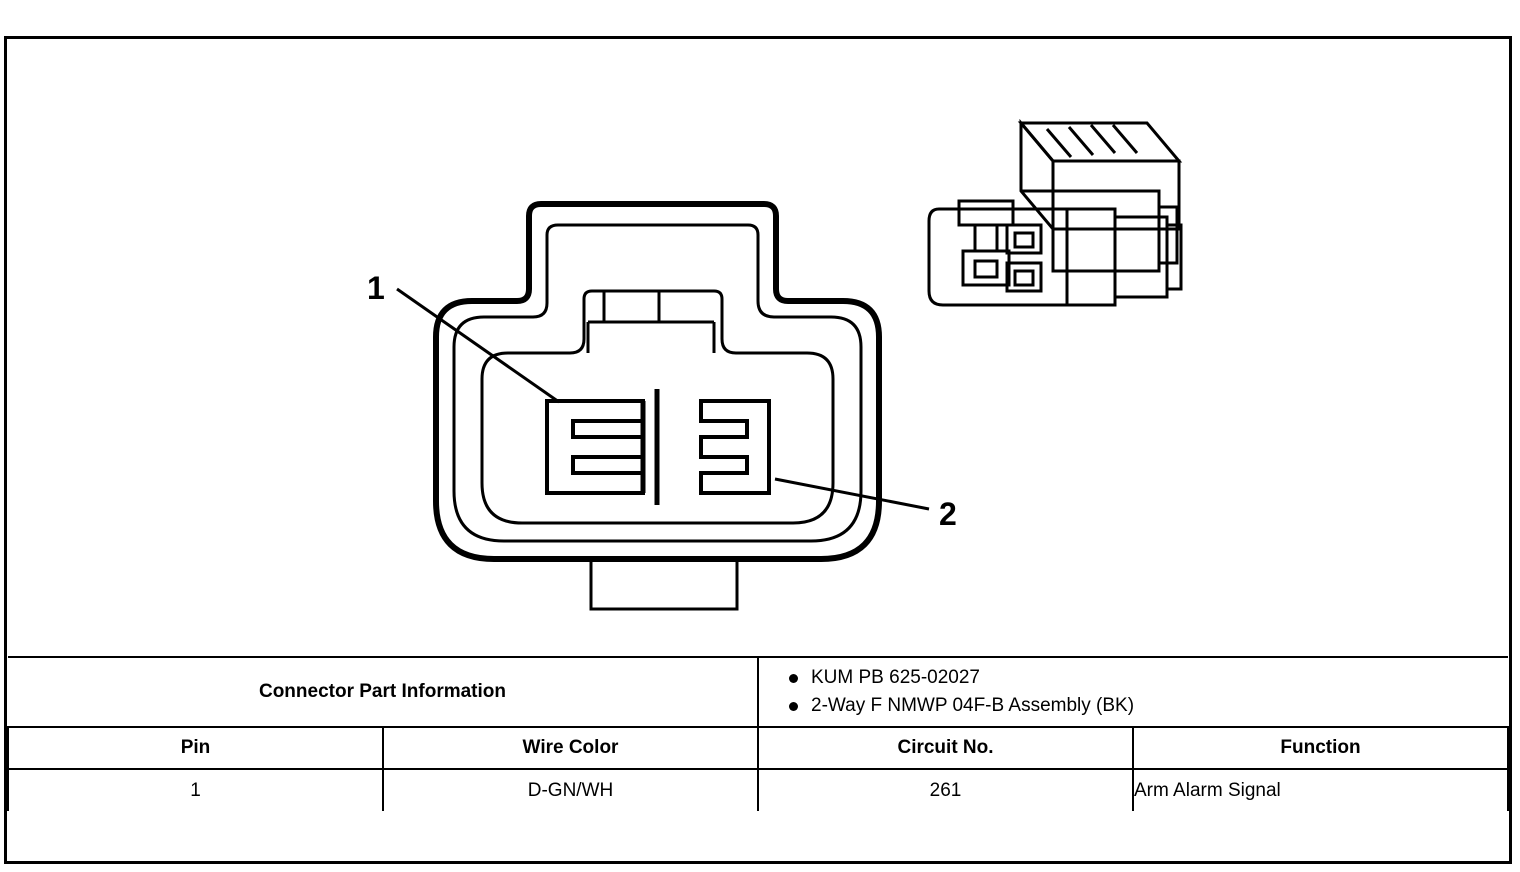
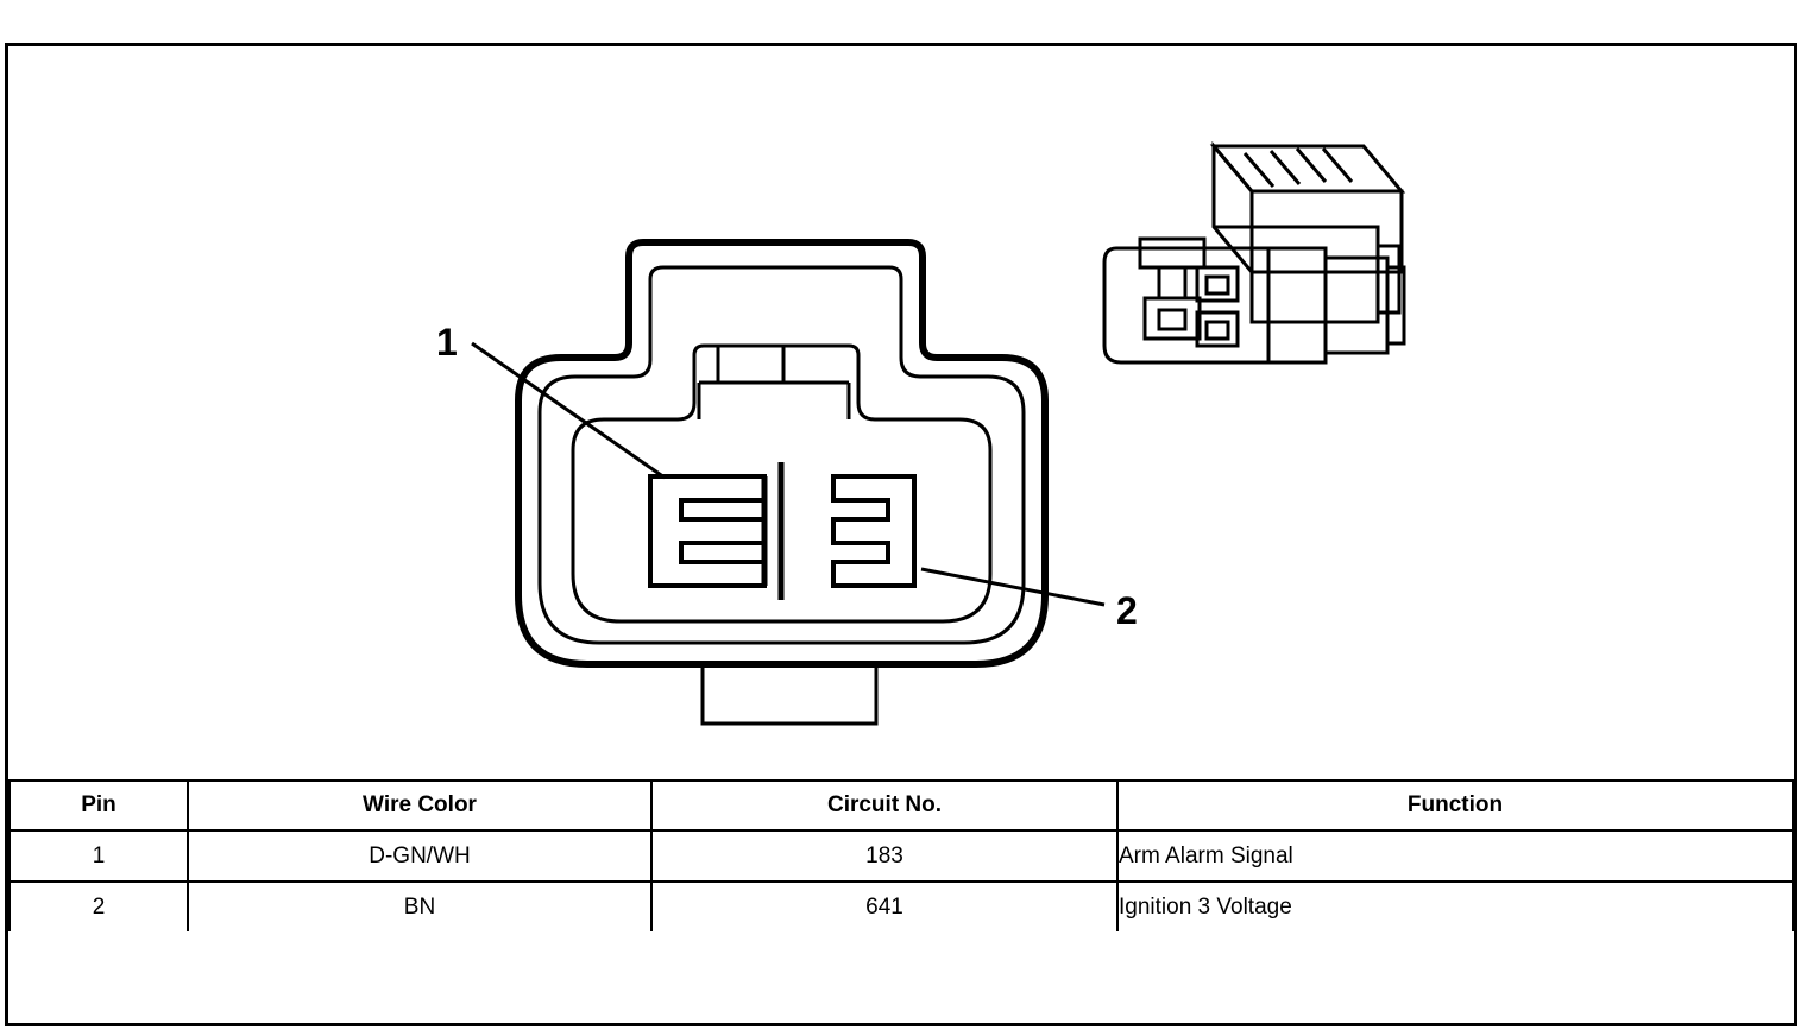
  1
  2
- Connector Part Information	KUM PB 625-02027 2-Way F NMWP 04F-B Assembly (BK)
  Pin	Wire Color	Circuit No.	Function
- 1	D-GN/WH	261	Arm Alarm Signal
+ 1	D-GN/WH	183	Arm Alarm Signal
+ 2	BN	641	Ignition 3 Voltage
